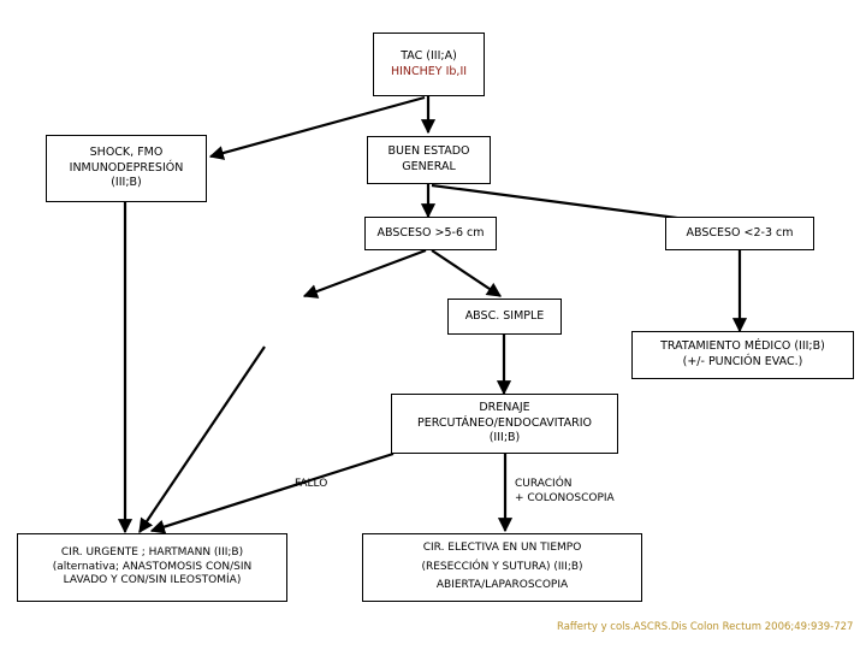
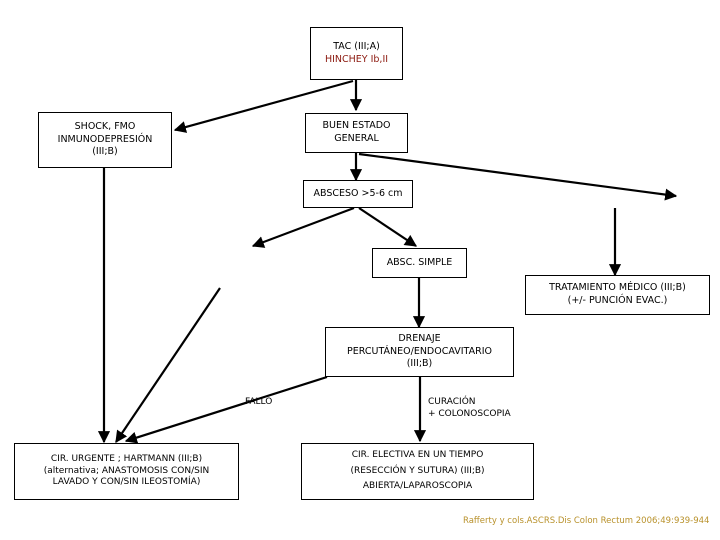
  TAC (III;A)
  HINCHEY Ib,II
  SHOCK, FMO
  INMUNODEPRESIÓN
  (III;B)
  BUEN ESTADO
  GENERAL
  ABSCESO >5-6 cm
- ABSCESO <2-3 cm
  ABSC. SIMPLE
  TRATAMIENTO MÉDICO (III;B)
  (+/- PUNCIÓN EVAC.)
  DRENAJE
  PERCUTÁNEO/ENDOCAVITARIO
  (III;B)
  CIR. URGENTE ; HARTMANN (III;B)
  (alternativa; ANASTOMOSIS CON/SIN
  LAVADO Y CON/SIN ILEOSTOMÍA)
  CIR. ELECTIVA EN UN TIEMPO
  (RESECCIÓN Y SUTURA) (III;B)
  ABIERTA/LAPAROSCOPIA
  FALLO
  CURACIÓN
  + COLONOSCOPIA
- Rafferty y cols.ASCRS.Dis Colon Rectum 2006;49:939-727
+ Rafferty y cols.ASCRS.Dis Colon Rectum 2006;49:939-944
